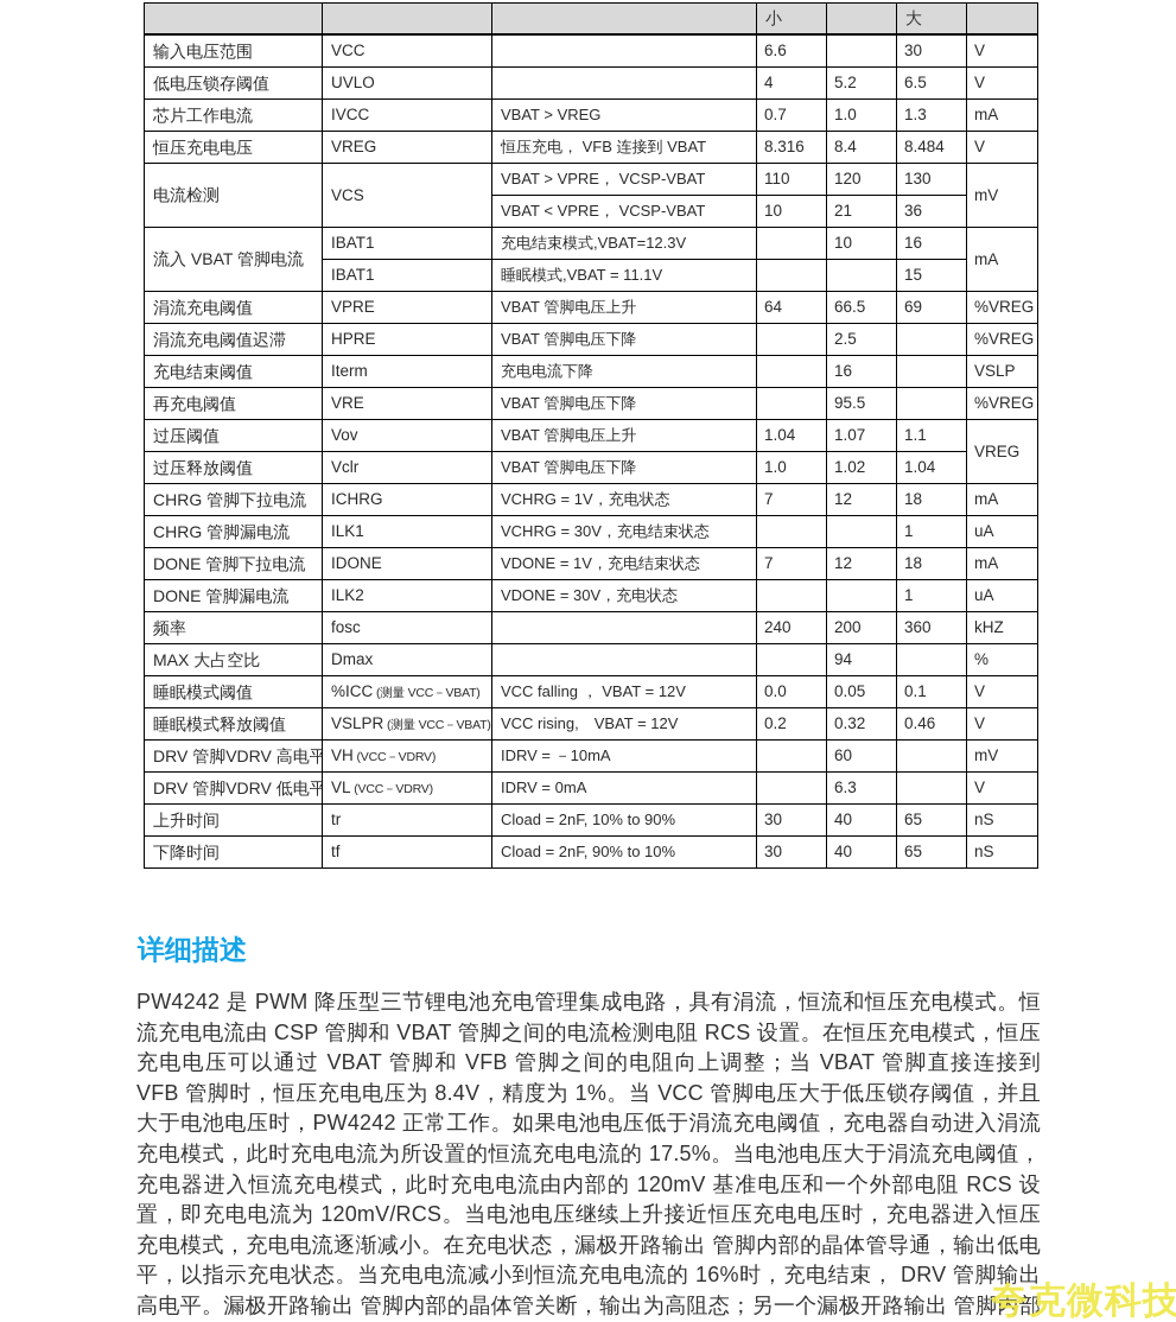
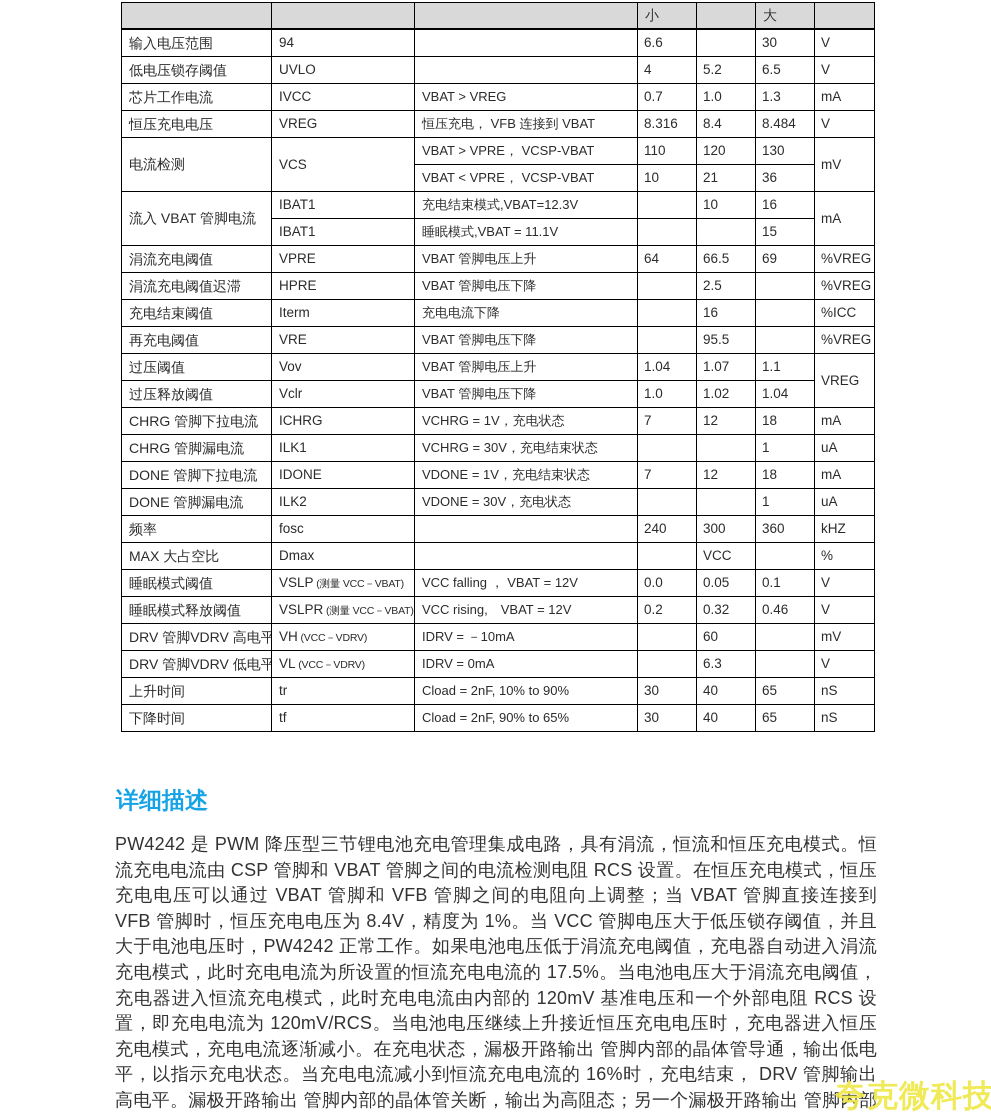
  			小		大
- 输入电压范围	VCC		6.6		30	V
+ 输入电压范围	94		6.6		30	V
  低电压锁存阈值	UVLO		4	5.2	6.5	V
  芯片工作电流	IVCC	VBAT > VREG	0.7	1.0	1.3	mA
  恒压充电电压	VREG	恒压充电， VFB 连接到 VBAT	8.316	8.4	8.484	V
  电流检测	VCS	VBAT > VPRE， VCSP-VBAT	110	120	130	mV
  VBAT < VPRE， VCSP-VBAT	10	21	36
  流入 VBAT 管脚电流	IBAT1	充电结束模式,VBAT=12.3V		10	16	mA
  IBAT1	睡眠模式,VBAT = 11.1V			15
  涓流充电阈值	VPRE	VBAT 管脚电压上升	64	66.5	69	%VREG
  涓流充电阈值迟滞	HPRE	VBAT 管脚电压下降		2.5		%VREG
- 充电结束阈值	Iterm	充电电流下降		16		VSLP
+ 充电结束阈值	Iterm	充电电流下降		16		%ICC
  再充电阈值	VRE	VBAT 管脚电压下降		95.5		%VREG
  过压阈值	Vov	VBAT 管脚电压上升	1.04	1.07	1.1	VREG
  过压释放阈值	Vclr	VBAT 管脚电压下降	1.0	1.02	1.04
  CHRG 管脚下拉电流	ICHRG	VCHRG = 1V，充电状态	7	12	18	mA
  CHRG 管脚漏电流	ILK1	VCHRG = 30V，充电结束状态			1	uA
  DONE 管脚下拉电流	IDONE	VDONE = 1V，充电结束状态	7	12	18	mA
  DONE 管脚漏电流	ILK2	VDONE = 30V，充电状态			1	uA
- 频率	fosc		240	200	360	kHZ
+ 频率	fosc		240	300	360	kHZ
- MAX 大占空比	Dmax			94		%
+ MAX 大占空比	Dmax			VCC		%
- 睡眠模式阈值	%ICC (测量 VCC－VBAT)	VCC falling ， VBAT = 12V	0.0	0.05	0.1	V
+ 睡眠模式阈值	VSLP (测量 VCC－VBAT)	VCC falling ， VBAT = 12V	0.0	0.05	0.1	V
  睡眠模式释放阈值	VSLPR (测量 VCC－VBAT)	VCC rising, VBAT = 12V	0.2	0.32	0.46	V
  DRV 管脚VDRV 高电平	VH (VCC－VDRV)	IDRV = －10mA		60		mV
  DRV 管脚VDRV 低电平	VL (VCC－VDRV)	IDRV = 0mA		6.3		V
  上升时间	tr	Cload = 2nF, 10% to 90%	30	40	65	nS
- 下降时间	tf	Cload = 2nF, 90% to 10%	30	40	65	nS
+ 下降时间	tf	Cload = 2nF, 90% to 65%	30	40	65	nS
  详细描述
  PW4242 是 PWM 降压型三节锂电池充电管理集成电路，具有涓流，恒流和恒压充电模式。恒流充电电流由 CSP 管脚和 VBAT 管脚之间的电流检测电阻 RCS 设置。在恒压充电模式，恒压充电电压可以通过 VBAT 管脚和 VFB 管脚之间的电阻向上调整；当 VBAT 管脚直接连接到 VFB 管脚时，恒压充电电压为 8.4V，精度为 1%。当 VCC 管脚电压大于低压锁存阈值，并且大于电池电压时，PW4242 正常工作。如果电池电压低于涓流充电阈值，充电器自动进入涓流充电模式，此时充电电流为所设置的恒流充电电流的 17.5%。当电池电压大于涓流充电阈值，充电器进入恒流充电模式，此时充电电流由内部的 120mV 基准电压和一个外部电阻 RCS 设置，即充电电流为 120mV/RCS。当电池电压继续上升接近恒压充电电压时，充电器进入恒压充电模式，充电电流逐渐减小。在充电状态，漏极开路输出 管脚内部的晶体管导通，输出低电平，以指示充电状态。当充电电流减小到恒流充电电流的 16%时，充电结束， DRV 管脚输出高电平。漏极开路输出 管脚内部的晶体管关断，输出为高阻态；另一个漏极开路输出 管脚内部
  夸克微科技
